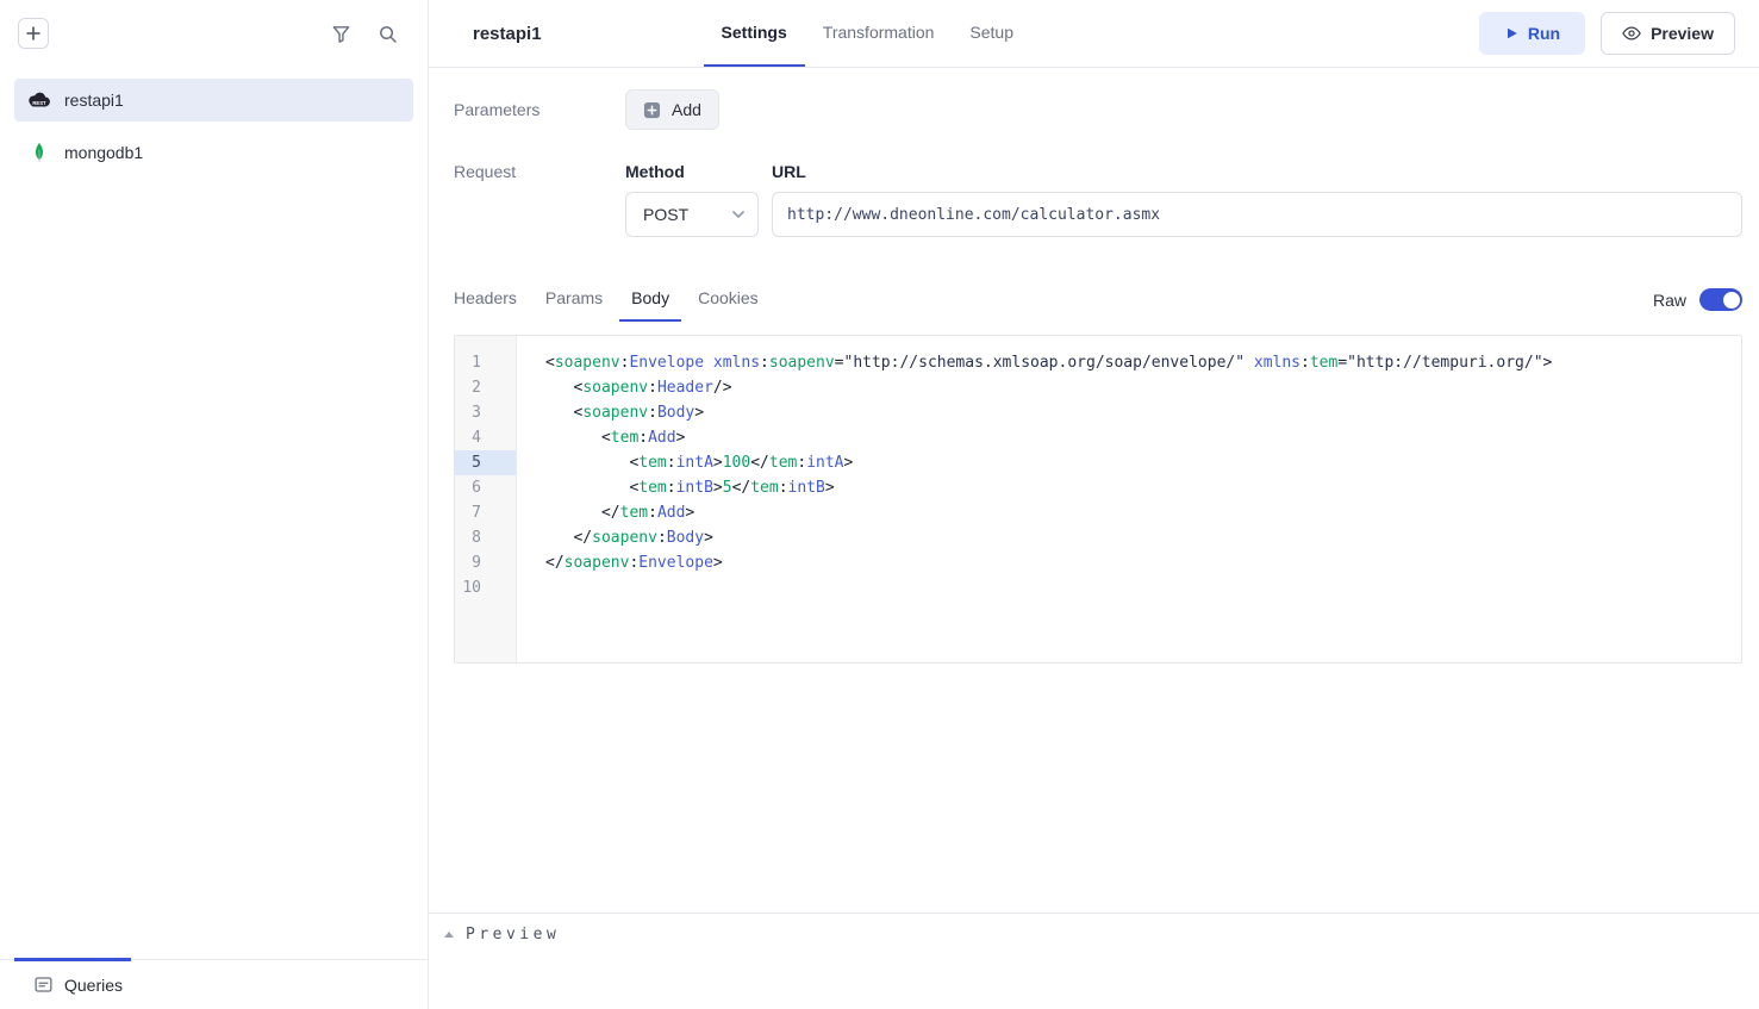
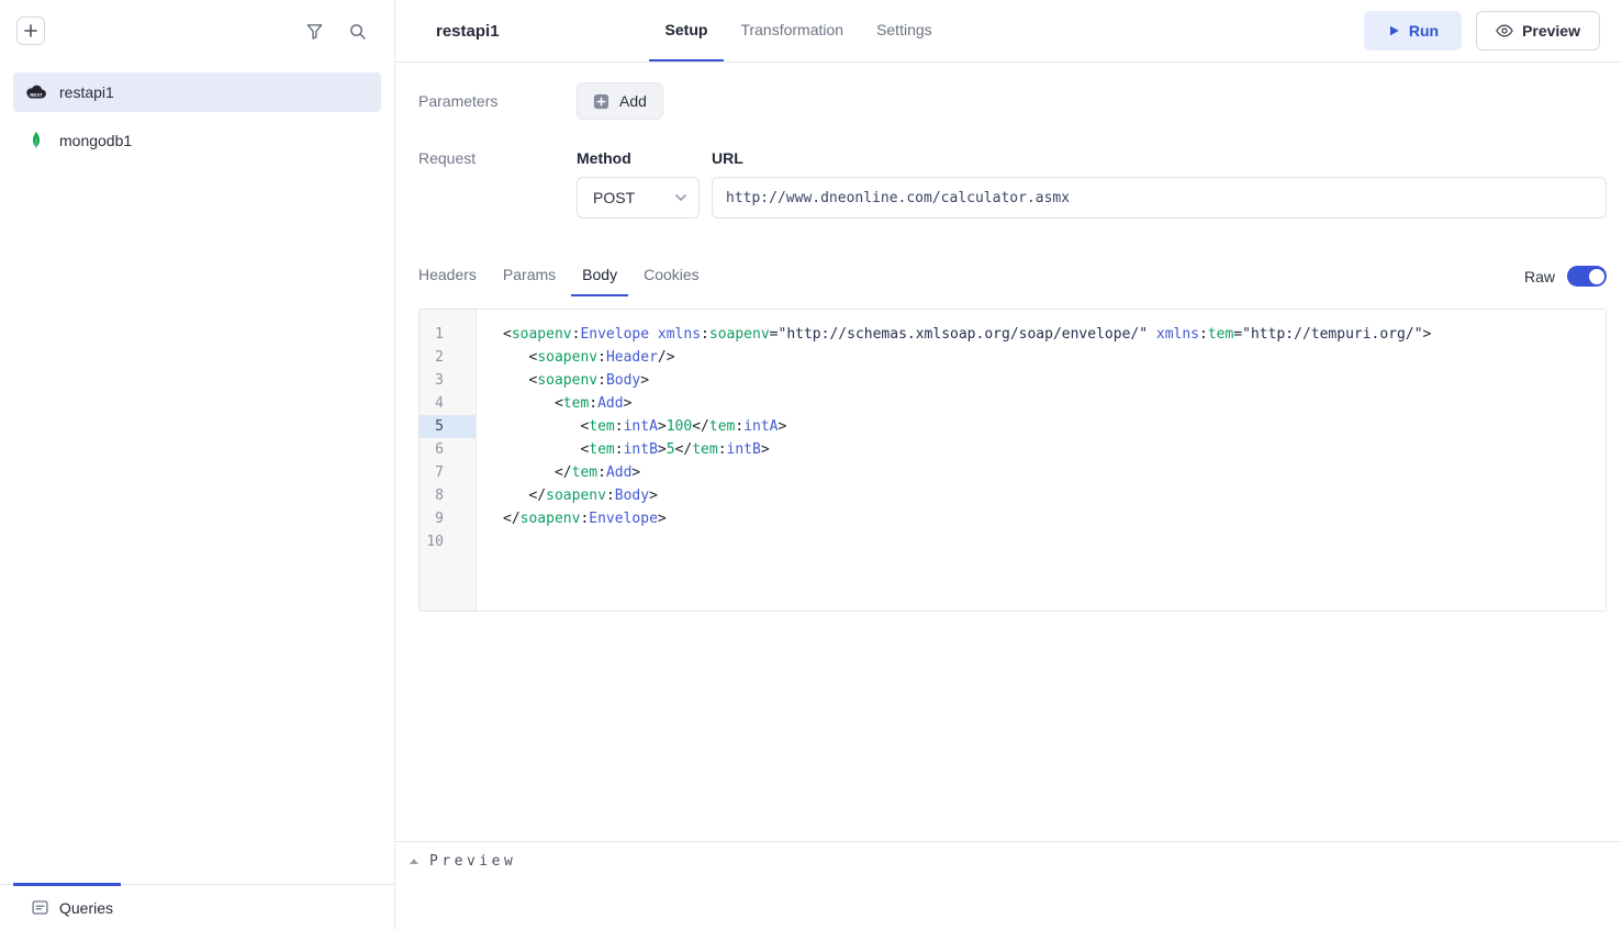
  restapi1
  mongodb1
  Queries
  restapi1
- Settings
+ Setup
  Transformation
- Setup
+ Settings
  Run
  Preview
  Parameters
  Add
  Request
  Method
  POST
  URL
  http://www.dneonline.com/calculator.asmx
  Headers
  Params
  Body
  Cookies
  Raw
  1
  2
  3
  4
  5
  6
  7
  8
  9
  10
  <soapenv:Envelope xmlns:soapenv="http://schemas.xmlsoap.org/soap/envelope/" xmlns:tem="http://tempuri.org/">
  <soapenv:Header/>
  <soapenv:Body>
  <tem:Add>
  <tem:intA>100</tem:intA>
  <tem:intB>5</tem:intB>
  </tem:Add>
  </soapenv:Body>
  </soapenv:Envelope>
  Preview
